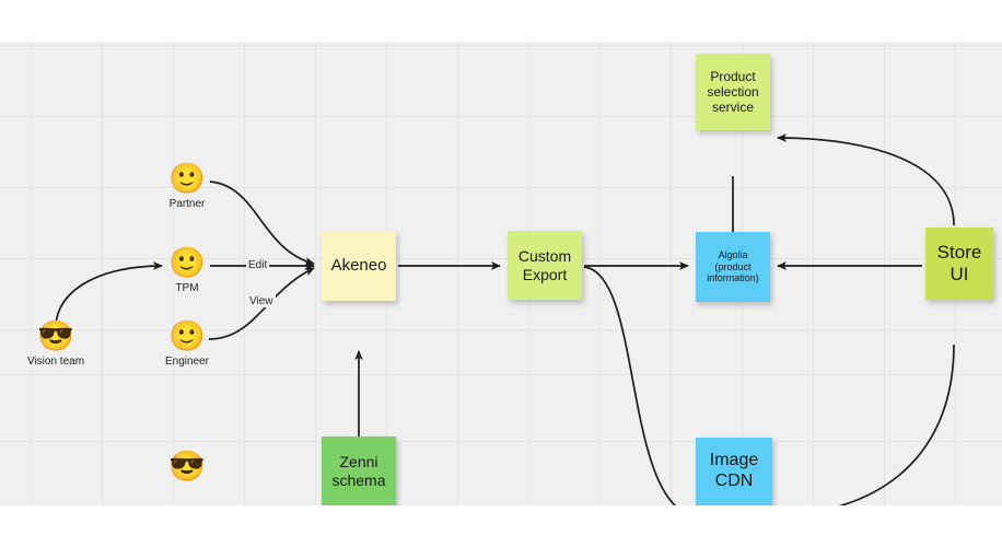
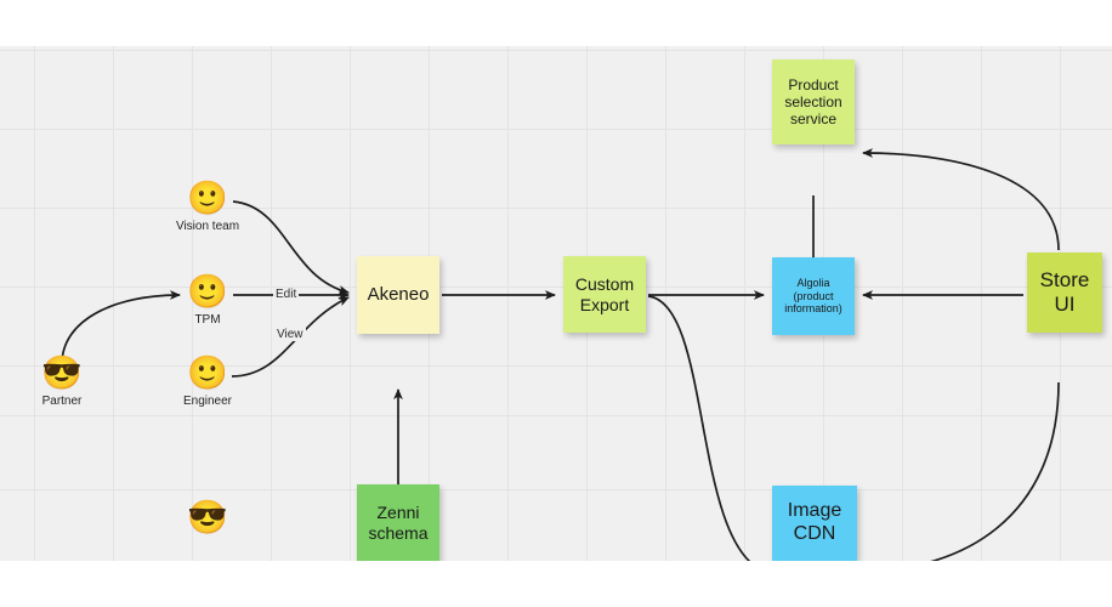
  Akeneo
  Zenni
  schema
  Custom
  Export
  Product
  selection
  service
  Algolia
  (product
  information)
  Image
  CDN
  Store
  UI
  🙂
- Partner
+ Vision team
  🙂
  TPM
  🙂
  Engineer
  😎
- Vision team
+ Partner
  😎
  Edit
  View
